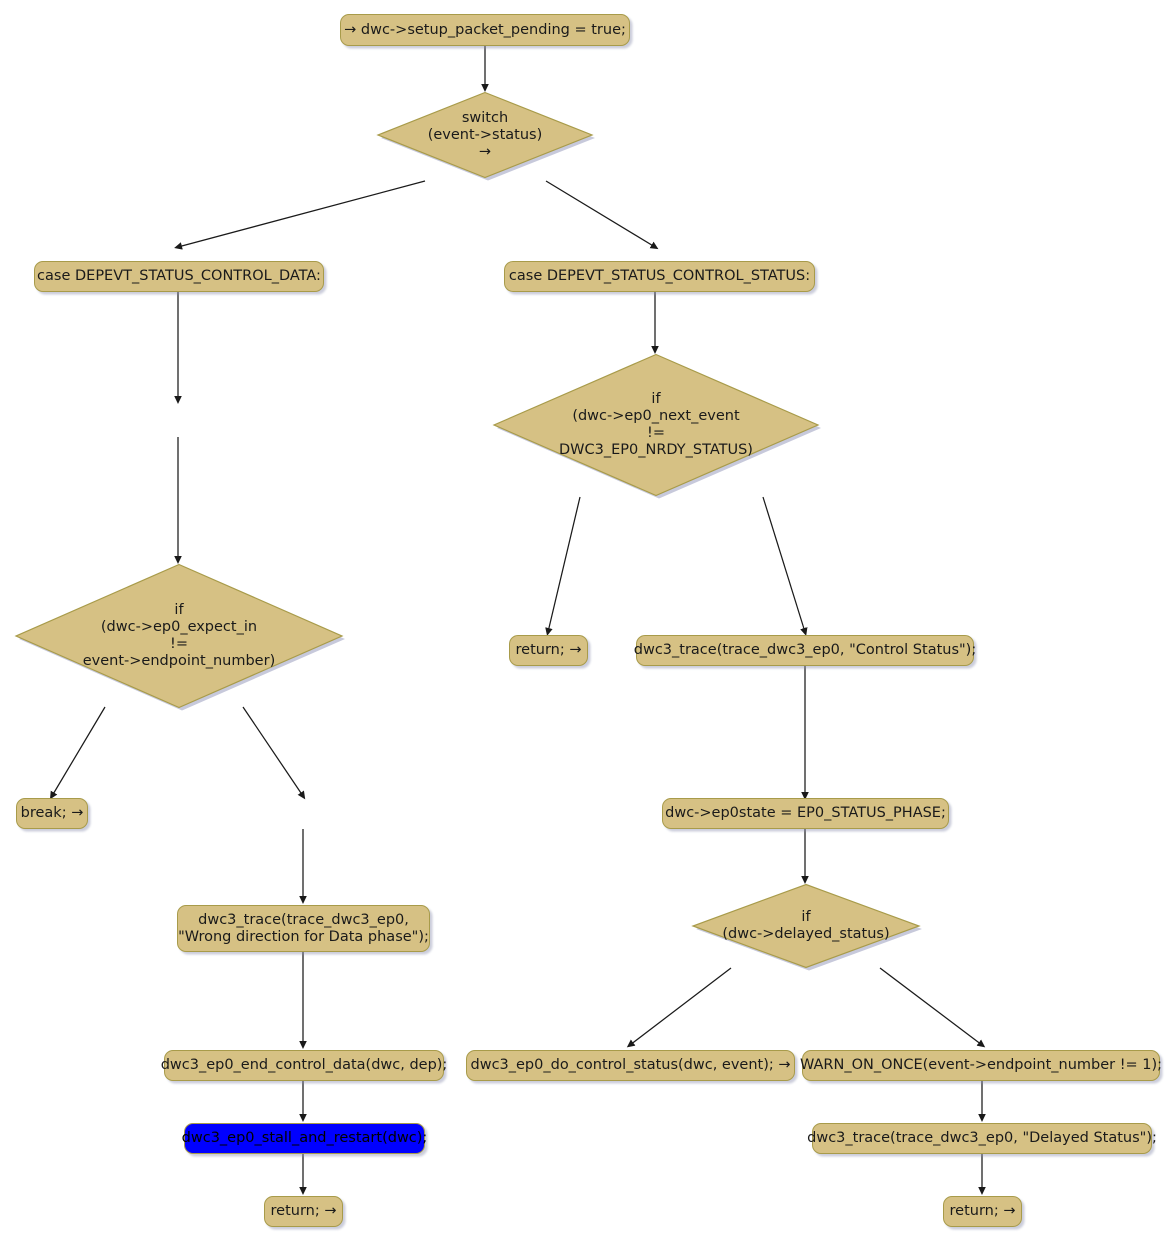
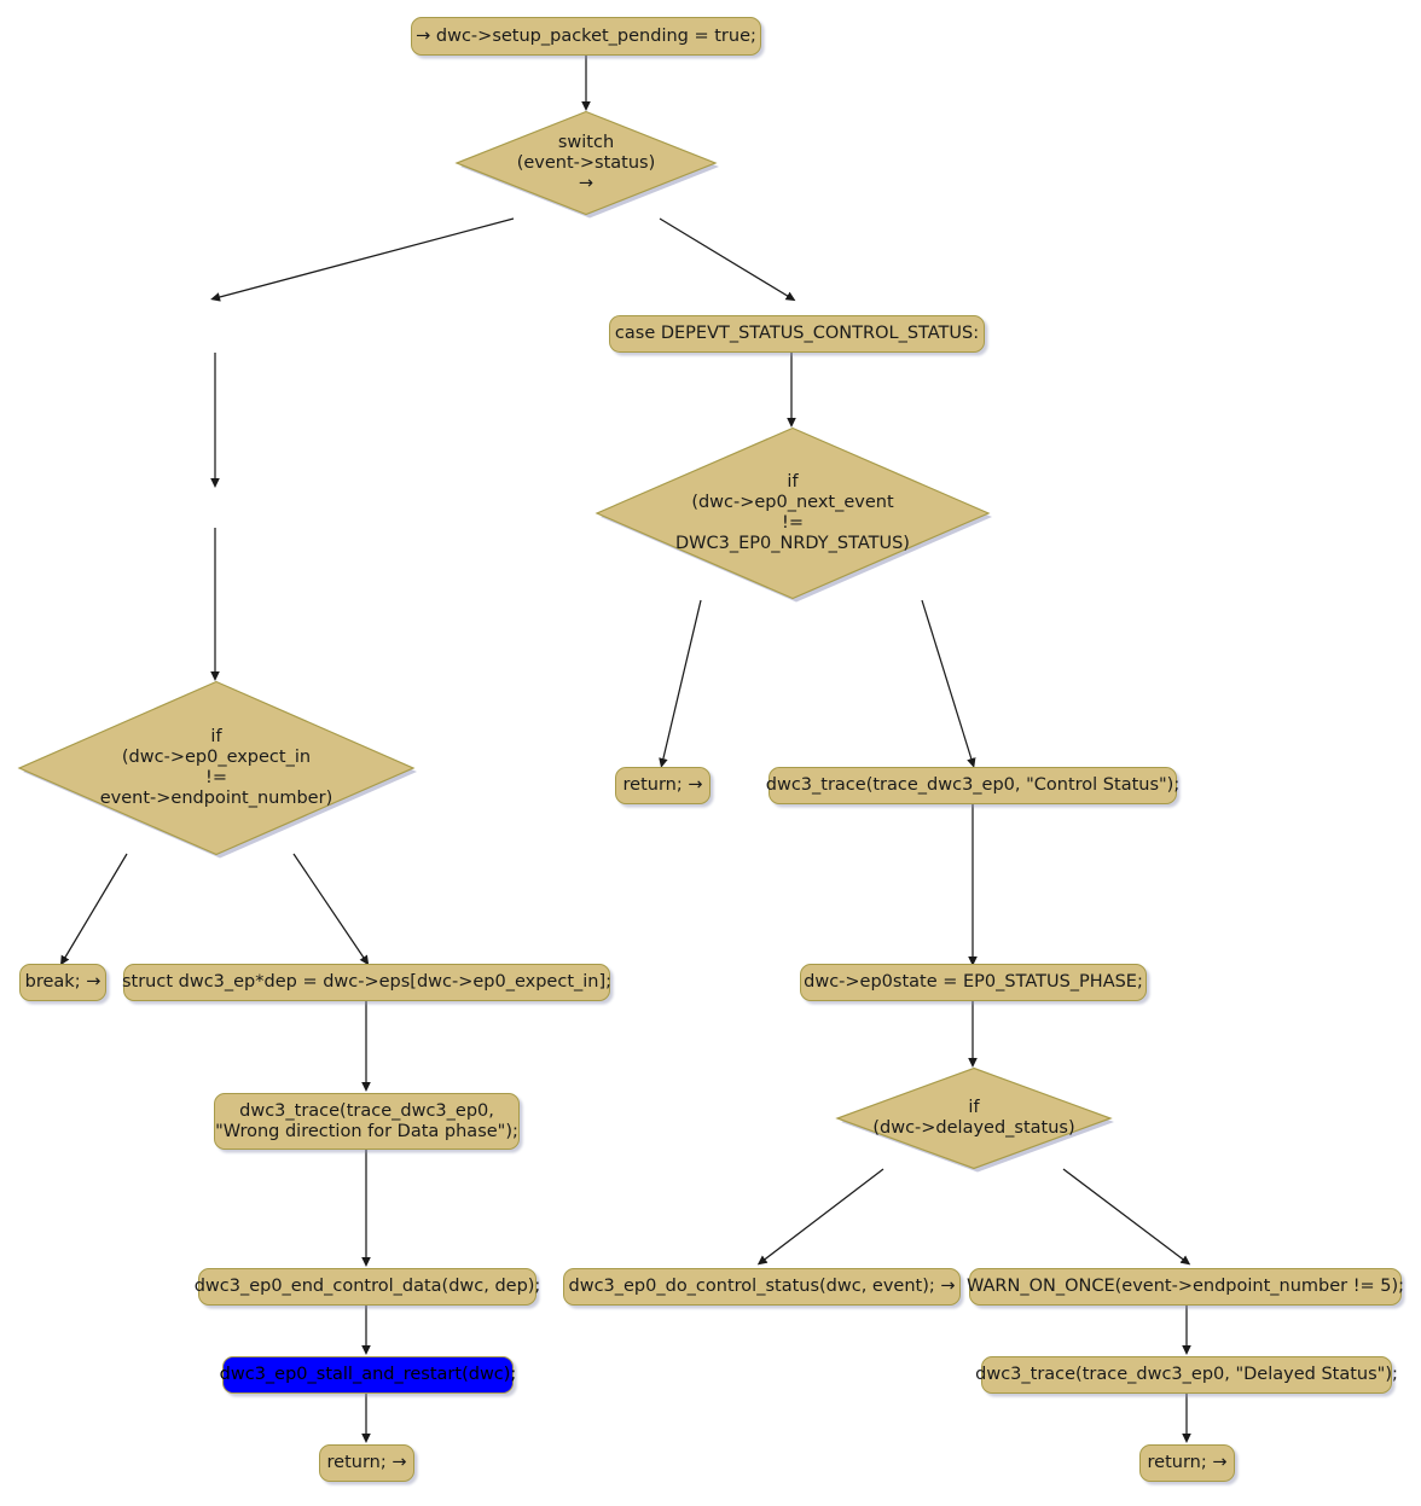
  → dwc->setup_packet_pending = true;
- case DEPEVT_STATUS_CONTROL_DATA:
  case DEPEVT_STATUS_CONTROL_STATUS:
  return; →
  dwc3_trace(trace_dwc3_ep0, "Control Status");
  break; →
+ struct dwc3_ep*dep = dwc->eps[dwc->ep0_expect_in];
  dwc->ep0state = EP0_STATUS_PHASE;
  dwc3_trace(trace_dwc3_ep0,
  "Wrong direction for Data phase");
  dwc3_ep0_end_control_data(dwc, dep);
  dwc3_ep0_do_control_status(dwc, event); →
- WARN_ON_ONCE(event->endpoint_number != 1);
+ WARN_ON_ONCE(event->endpoint_number != 5);
  dwc3_ep0_stall_and_restart(dwc);
  dwc3_trace(trace_dwc3_ep0, "Delayed Status");
  return; →
  return; →
  switch
  (event->status)
  →
  if
  (dwc->ep0_next_event
  !=
  DWC3_EP0_NRDY_STATUS)
  if
  (dwc->ep0_expect_in
  !=
  event->endpoint_number)
  if
  (dwc->delayed_status)
